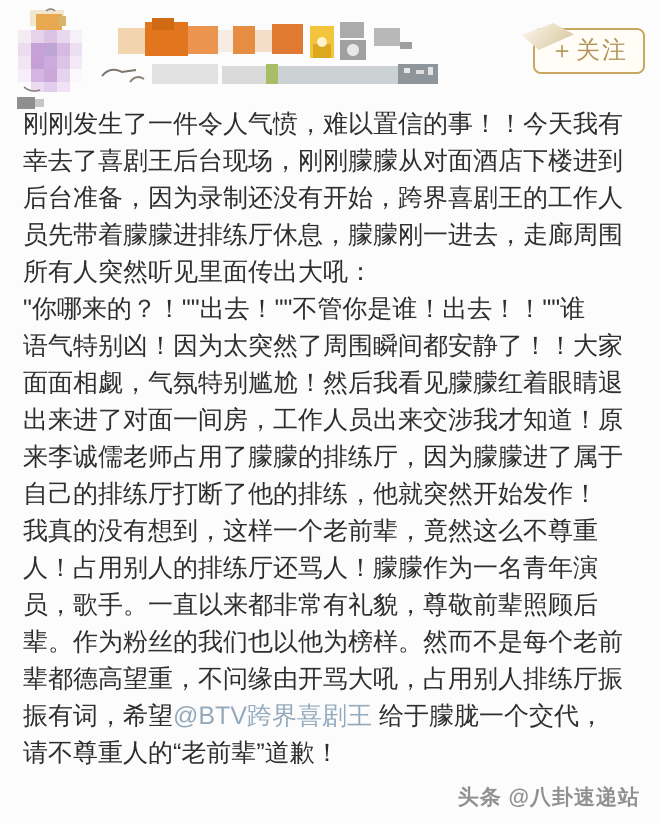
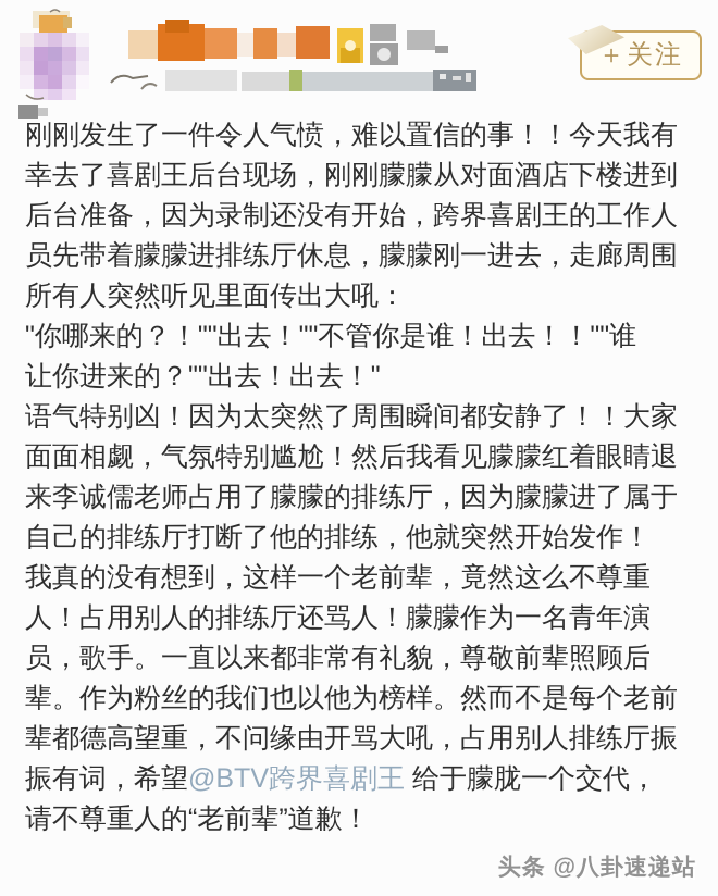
  ＋关注
  刚刚发生了一件令人气愤，难以置信的事！！今天我有
  幸去了喜剧王后台现场，刚刚朦朦从对面酒店下楼进到
  后台准备，因为录制还没有开始，跨界喜剧王的工作人
  员先带着朦朦进排练厅休息，朦朦刚一进去，走廊周围
  所有人突然听见里面传出大吼：
  "你哪来的？！""出去！""不管你是谁！出去！！""谁
+ 让你进来的？""出去！出去！"
  语气特别凶！因为太突然了周围瞬间都安静了！！大家
  面面相觑，气氛特别尴尬！然后我看见朦朦红着眼睛退
- 出来进了对面一间房，工作人员出来交涉我才知道！原
  来李诚儒老师占用了朦朦的排练厅，因为朦朦进了属于
  自己的排练厅打断了他的排练，他就突然开始发作！
  我真的没有想到，这样一个老前辈，竟然这么不尊重
  人！占用别人的排练厅还骂人！朦朦作为一名青年演
  员，歌手。一直以来都非常有礼貌，尊敬前辈照顾后
  辈。作为粉丝的我们也以他为榜样。然而不是每个老前
  辈都德高望重，不问缘由开骂大吼，占用别人排练厅振
  振有词，希望@BTV跨界喜剧王 给于朦胧一个交代，
  请不尊重人的“老前辈”道歉！
  头条 @八卦速递站
